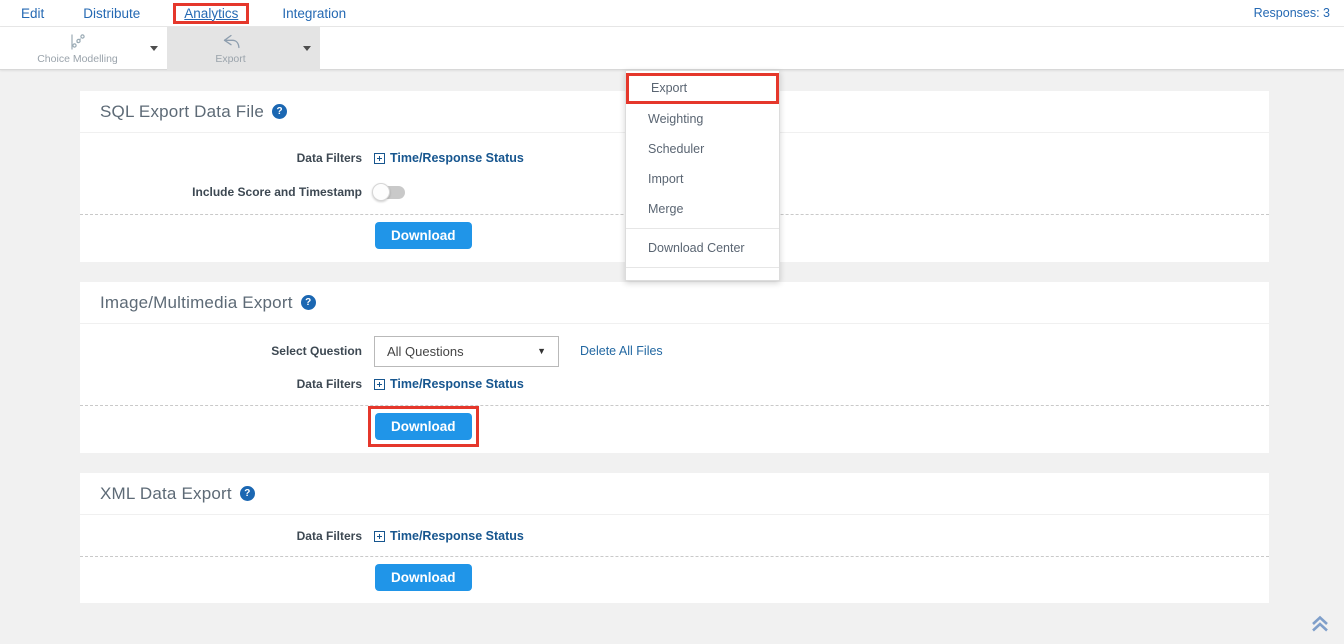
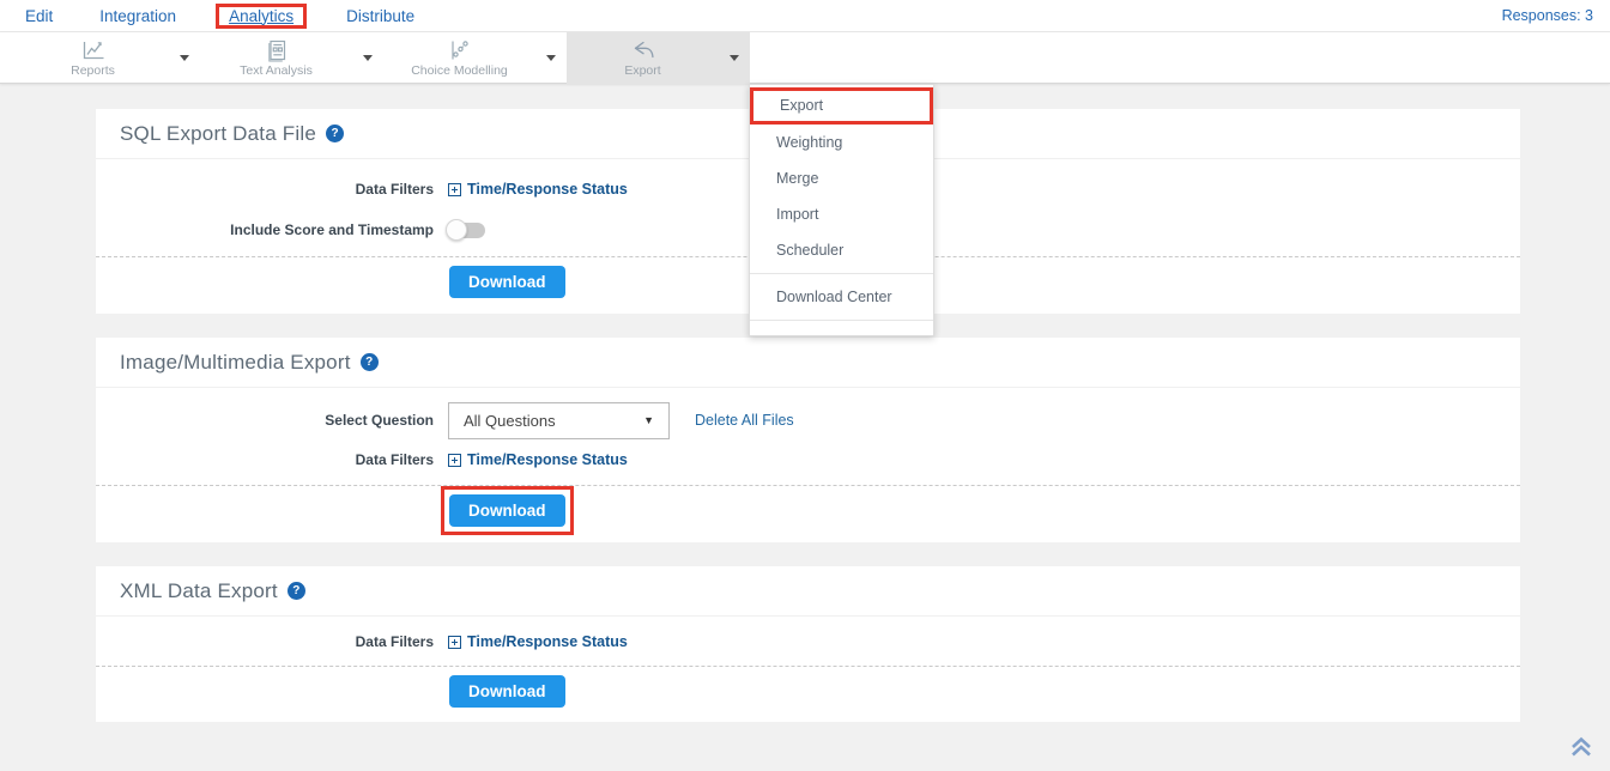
  Edit
- Distribute
+ Integration
  Analytics
- Integration
+ Distribute
  Responses: 3
+ Reports
+ Text Analysis
  Choice Modelling
  Export
  Export
  Weighting
- Scheduler
+ Merge
  Import
- Merge
+ Scheduler
  Download Center
  SQL Export Data File
  ?
  Data Filters
  Time/Response Status
  Include Score and Timestamp
  Download
  Image/Multimedia Export
  ?
  Select Question
  All Questions
  ▼
  Delete All Files
  Data Filters
  Time/Response Status
  Download
  XML Data Export
  ?
  Data Filters
  Time/Response Status
  Download
